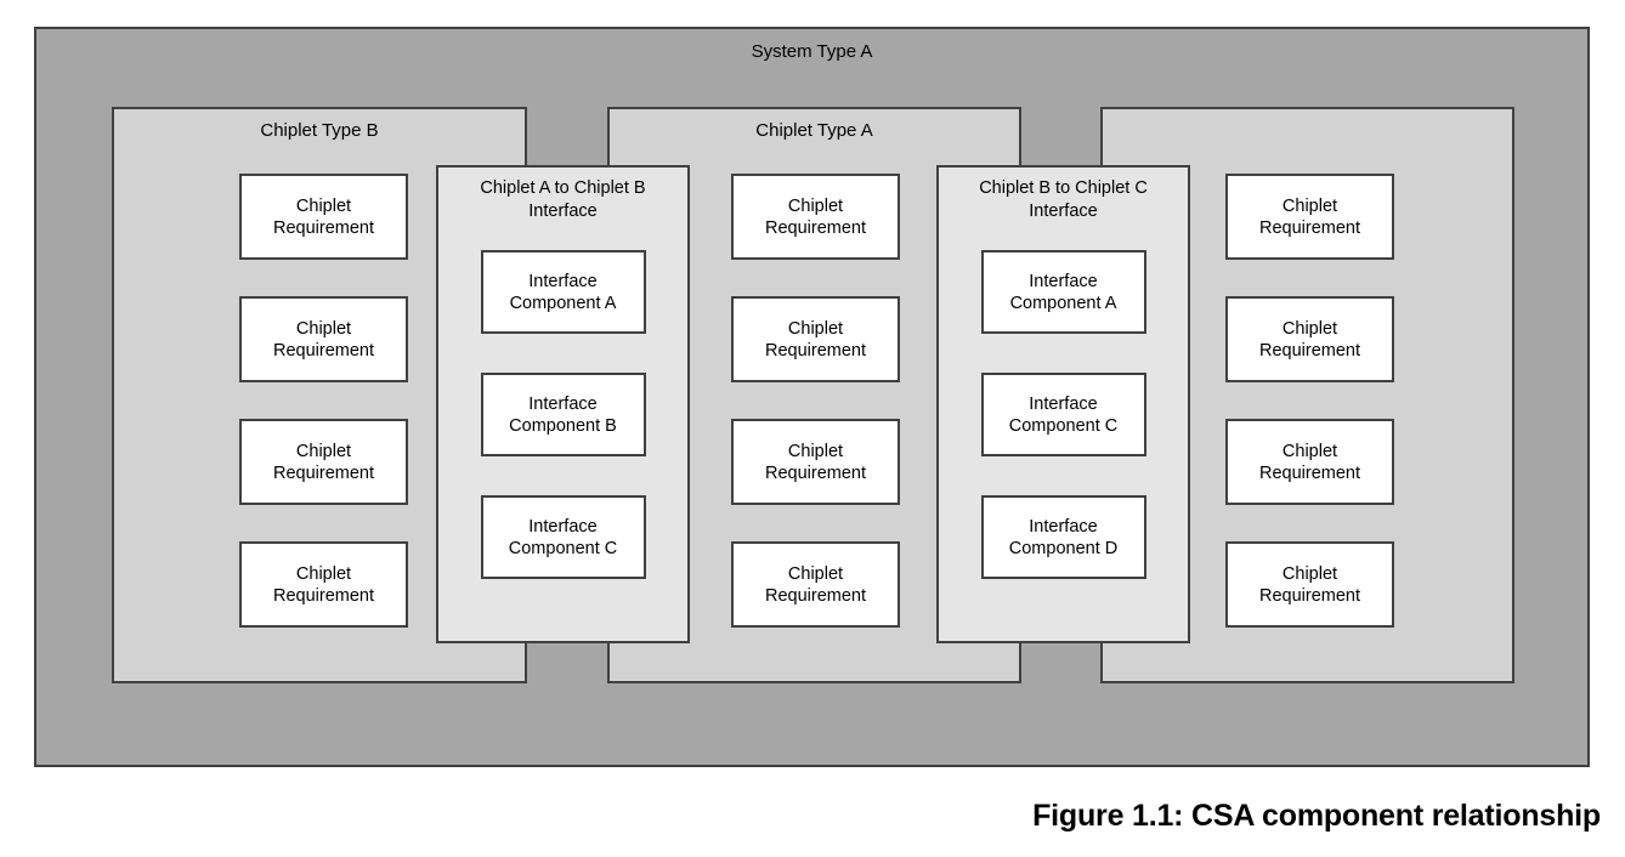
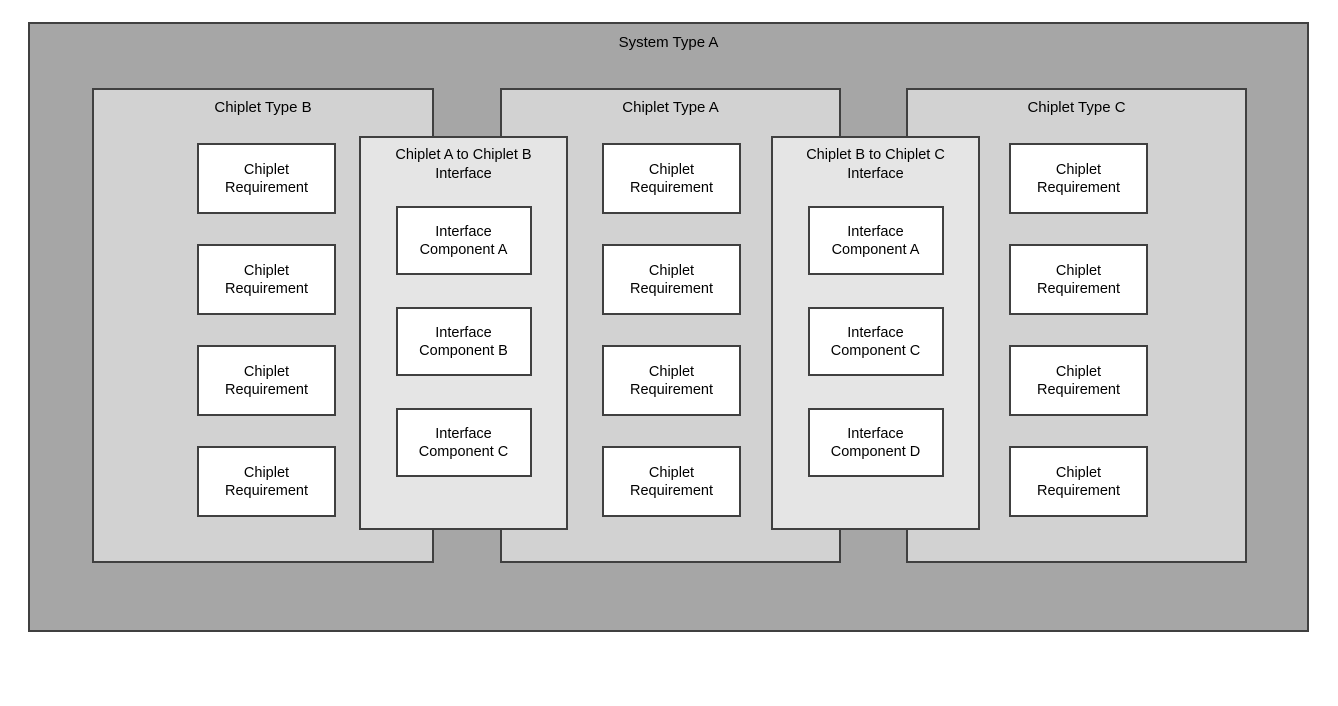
  System Type A
  Chiplet Type B
  Chiplet
  Requirement
  Chiplet
  Requirement
  Chiplet
  Requirement
  Chiplet
  Requirement
  Chiplet Type A
  Chiplet
  Requirement
  Chiplet
  Requirement
  Chiplet
  Requirement
  Chiplet
  Requirement
+ Chiplet Type C
  Chiplet
  Requirement
  Chiplet
  Requirement
  Chiplet
  Requirement
  Chiplet
  Requirement
  Chiplet A to Chiplet B
  Interface
  Interface
  Component A
  Interface
  Component B
  Interface
  Component C
  Chiplet B to Chiplet C
  Interface
  Interface
  Component A
  Interface
  Component C
  Interface
  Component D
- Figure 1.1: CSA component relationship
